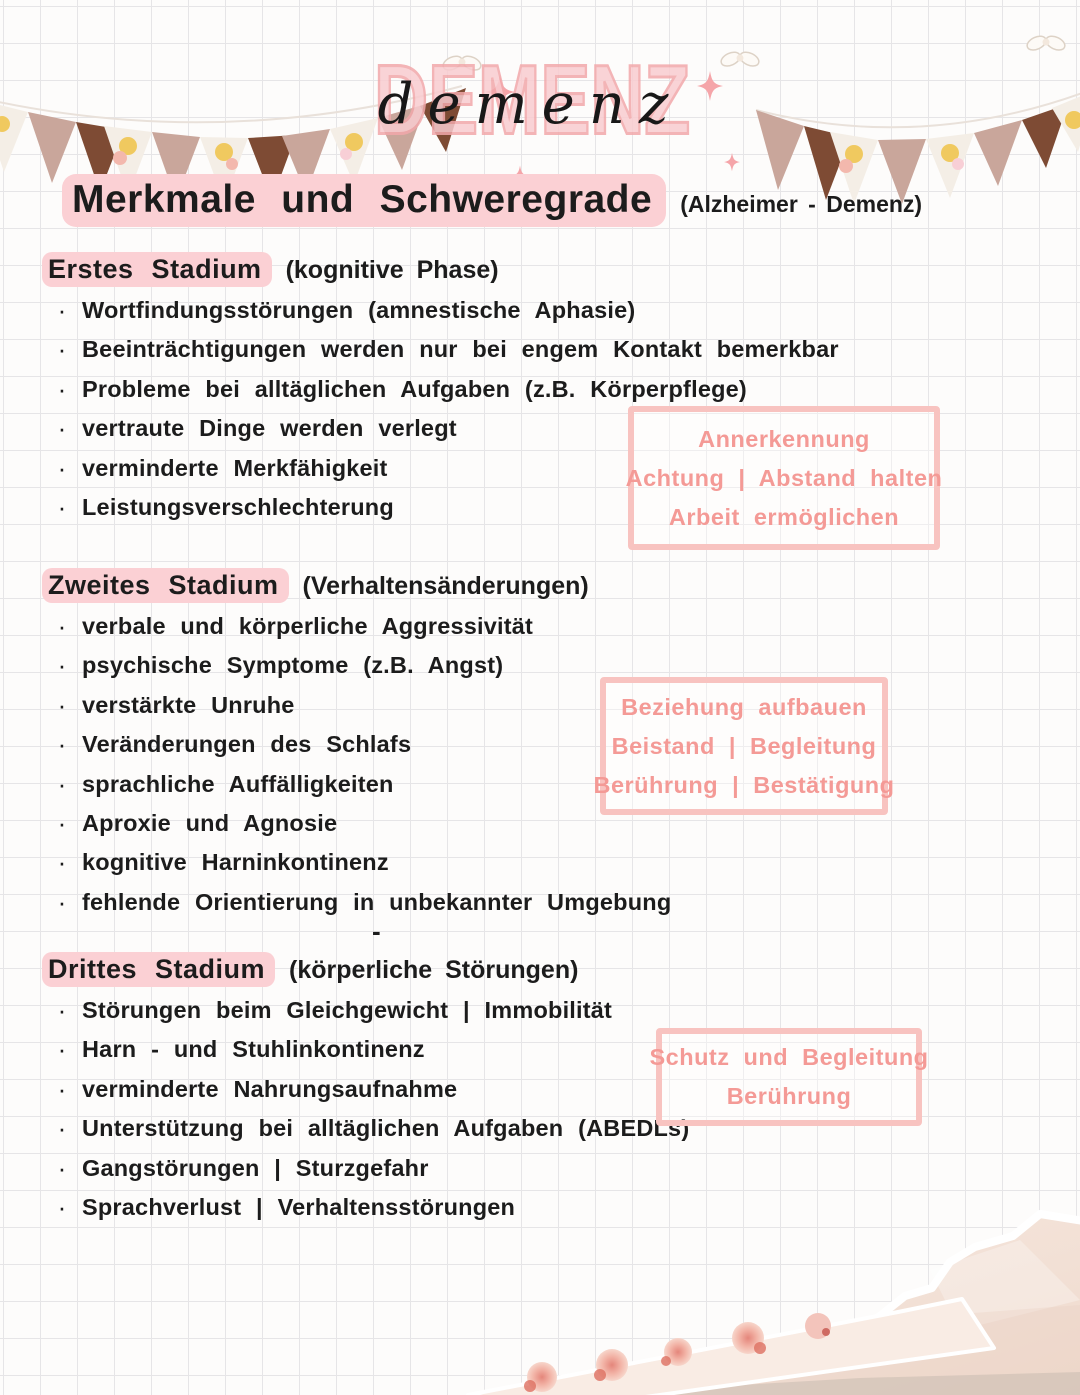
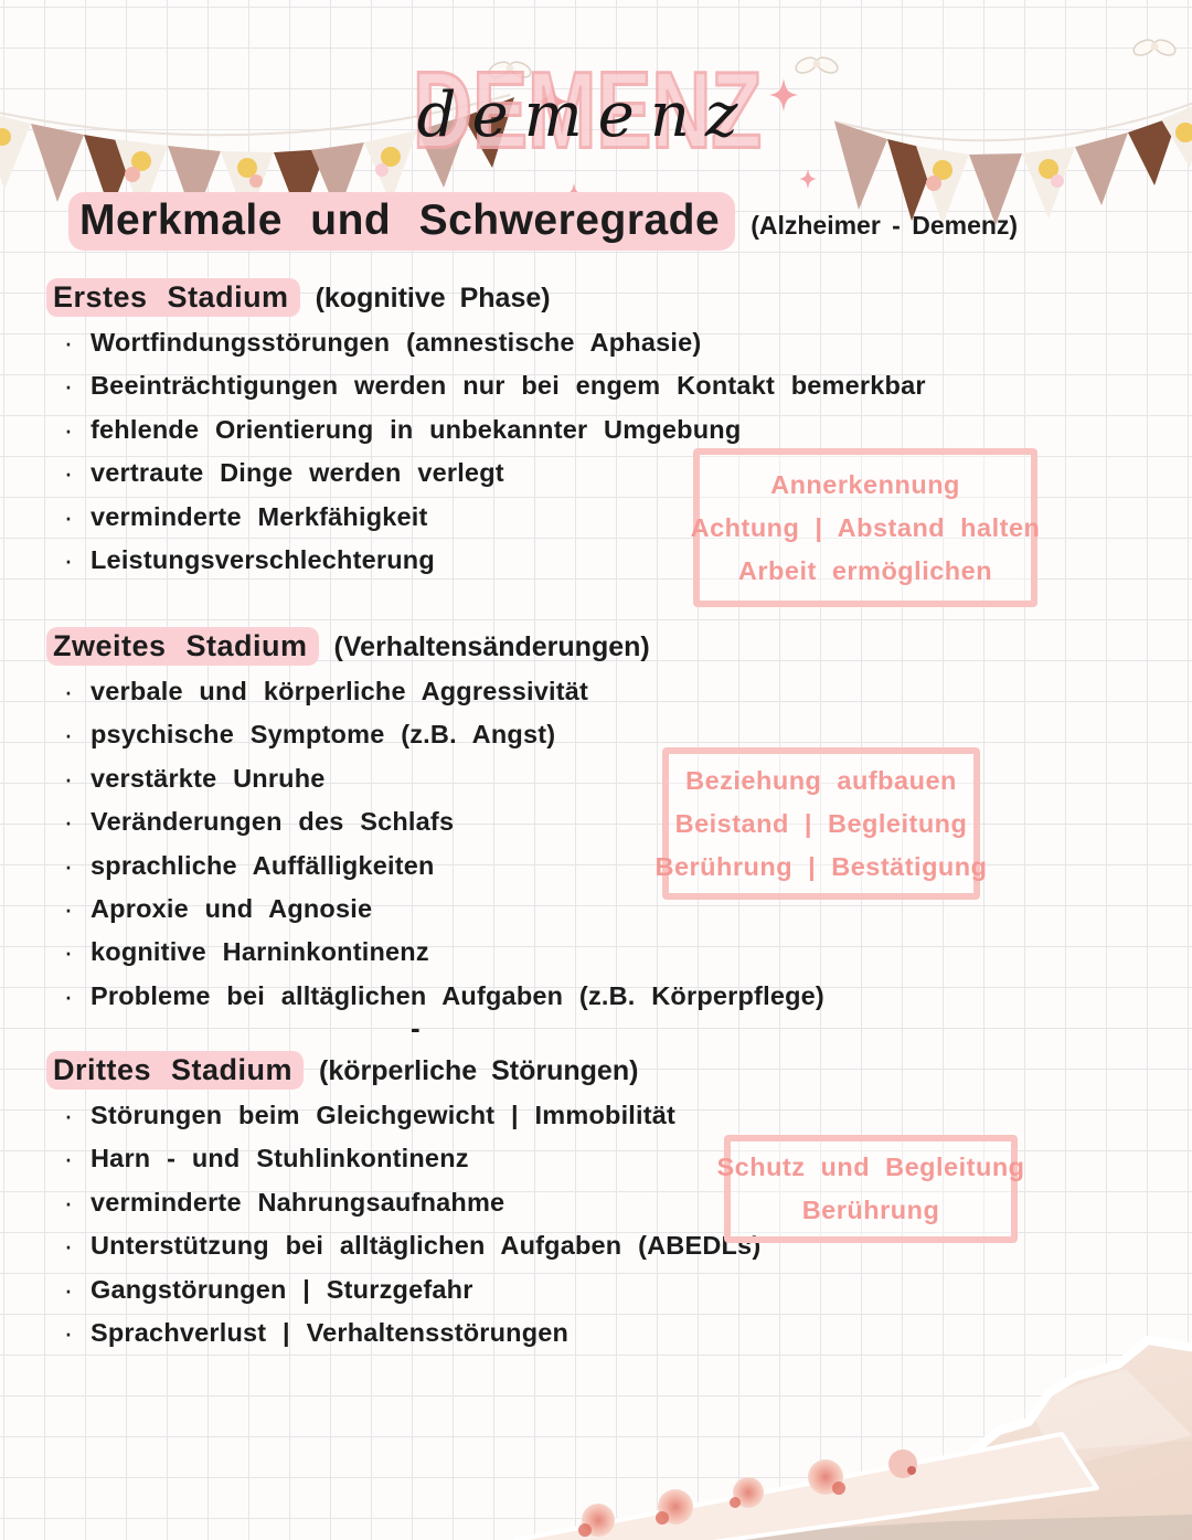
  DEMENZ
  demenz
  Merkmale und Schweregrade (Alzheimer - Demenz)
  Erstes Stadium (kognitive Phase)
  ·
  Wortfindungsstörungen (amnestische Aphasie)
  ·
  Beeinträchtigungen werden nur bei engem Kontakt bemerkbar
  ·
- Probleme bei alltäglichen Aufgaben (z.B. Körperpflege)
+ fehlende Orientierung in unbekannter Umgebung
  ·
  vertraute Dinge werden verlegt
  ·
  verminderte Merkfähigkeit
  ·
  Leistungsverschlechterung
  Zweites Stadium (Verhaltensänderungen)
  ·
  verbale und körperliche Aggressivität
  ·
  psychische Symptome (z.B. Angst)
  ·
  verstärkte Unruhe
  ·
  Veränderungen des Schlafs
  ·
  sprachliche Auffälligkeiten
  ·
  Aproxie und Agnosie
  ·
  kognitive Harninkontinenz
  ·
- fehlende Orientierung in unbekannter Umgebung
+ Probleme bei alltäglichen Aufgaben (z.B. Körperpflege)
  -
  Drittes Stadium (körperliche Störungen)
  ·
  Störungen beim Gleichgewicht | Immobilität
  ·
  Harn - und Stuhlinkontinenz
  ·
  verminderte Nahrungsaufnahme
  ·
  Unterstützung bei alltäglichen Aufgaben (ABEDLs)
  ·
  Gangstörungen | Sturzgefahr
  ·
  Sprachverlust | Verhaltensstörungen
  Annerkennung
  Achtung | Abstand halten
  Arbeit ermöglichen
  Beziehung aufbauen
  Beistand | Begleitung
  Berührung | Bestätigung
  Schutz und Begleitung
  Berührung
